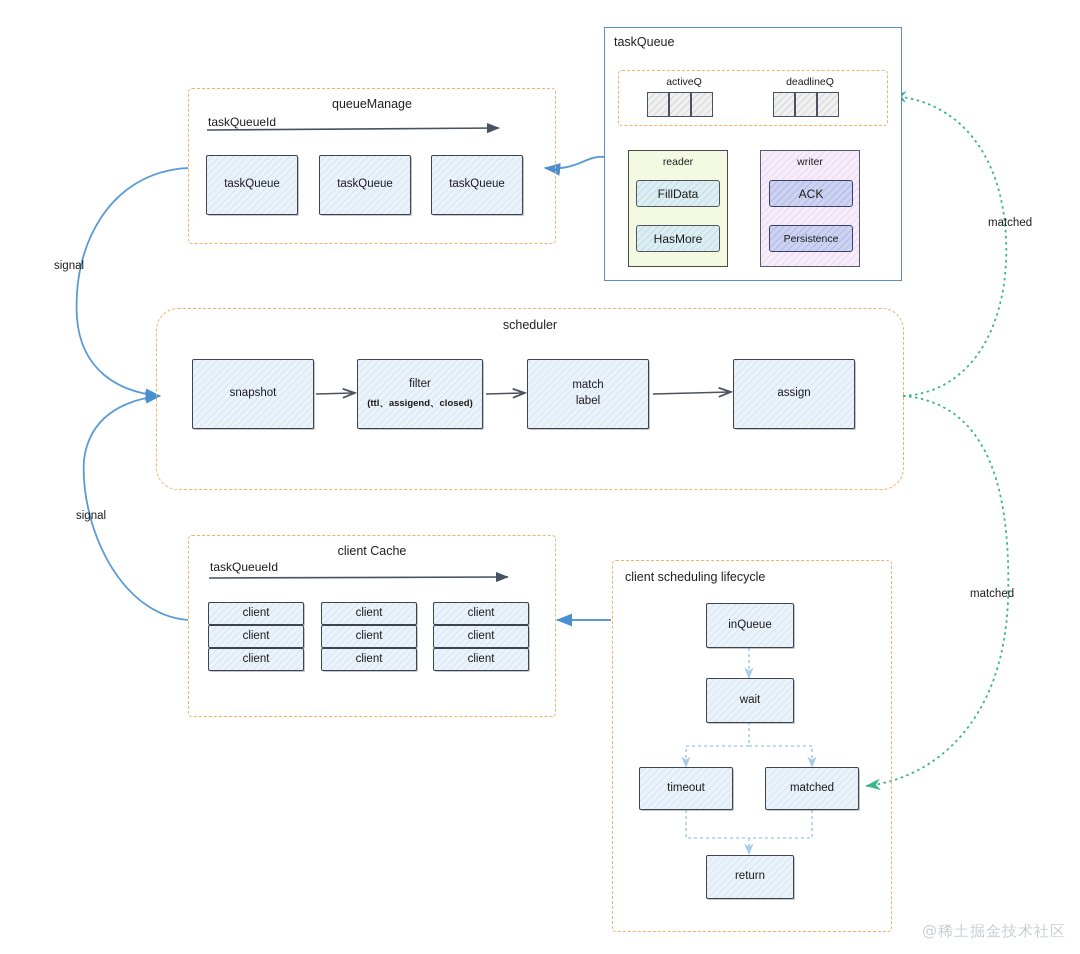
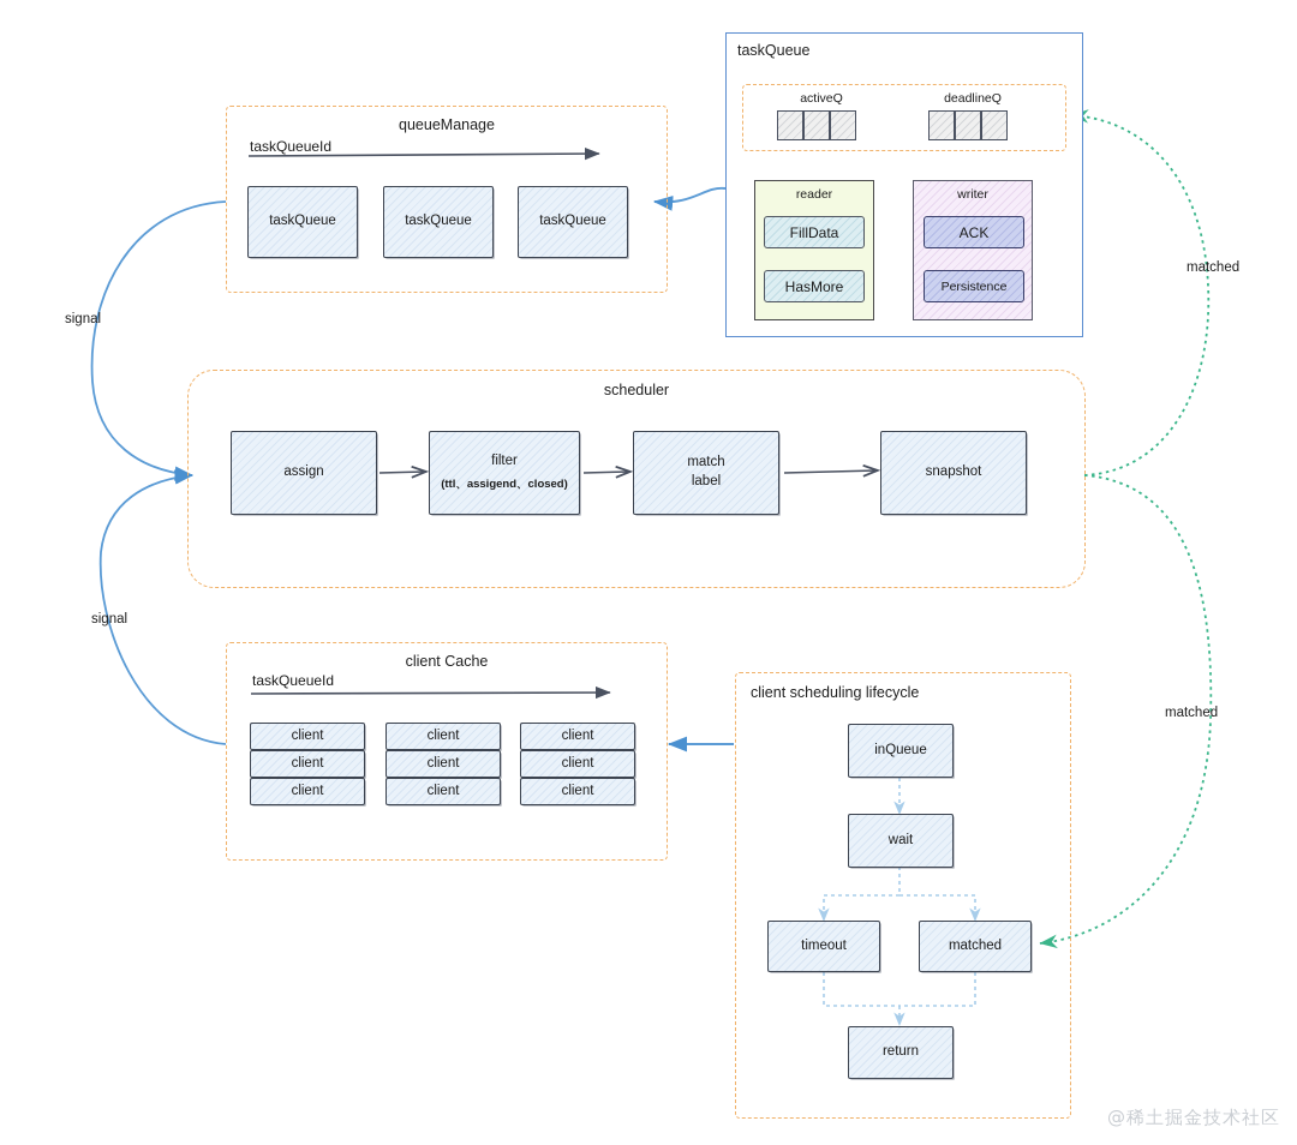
  queueManage
  taskQueueId
  taskQueue
  taskQueue
  taskQueue
  taskQueue
  activeQ
  deadlineQ
  reader
  FillData
  HasMore
  writer
  ACK
  Persistence
  scheduler
- snapshot
+ assign
  filter
  (ttl、assigend、closed)
  match
  label
- assign
+ snapshot
  client Cache
  taskQueueId
  client
  client
  client
  client
  client
  client
  client
  client
  client
  client scheduling lifecycle
  inQueue
  wait
  timeout
  matched
  return
  signal
  signal
  matched
  matched
  @稀土掘金技术社区
